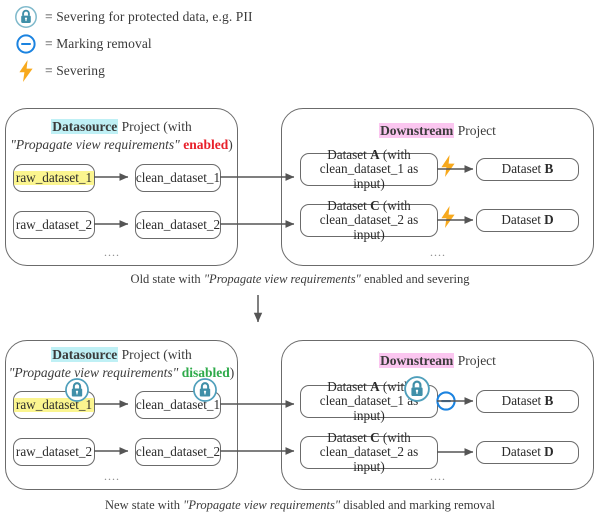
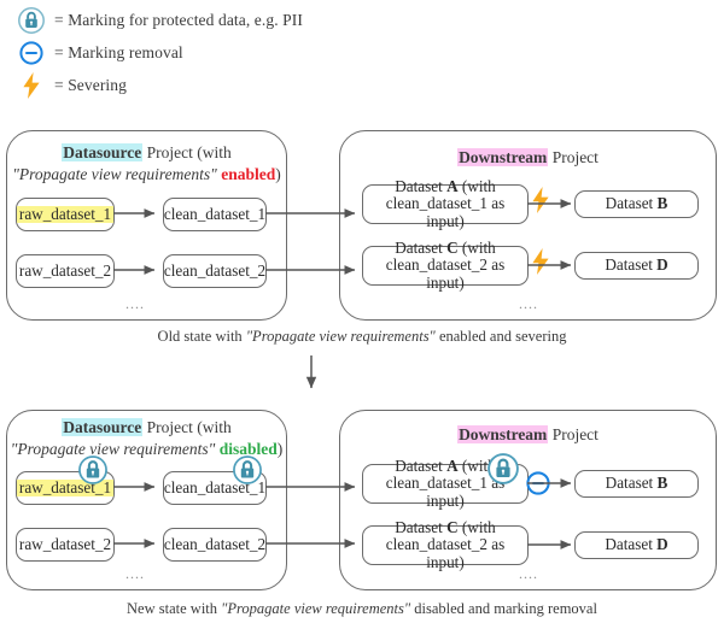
- = Severing for protected data, e.g. PII
+ = Marking for protected data, e.g. PII
  = Marking removal
  = Severing
  Datasource Project (with
  "Propagate view requirements" enabled)
  raw_dataset_1
  clean_dataset_1
  raw_dataset_2
  clean_dataset_2
  ....
  Downstream Project
  Dataset A (with
  clean_dataset_1 as input)
  Dataset B
  Dataset C (with
  clean_dataset_2 as input)
  Dataset D
  ....
  Old state with "Propagate view requirements" enabled and severing
  Datasource Project (with
  "Propagate view requirements" disabled)
  raw_dataset_1
  clean_dataset_1
  raw_dataset_2
  clean_dataset_2
  ....
  Downstream Project
  Dataset A (wit
  clean_dataset_1 a input)
  Dataset B
  Dataset C (with
  clean_dataset_2 as input)
  Dataset D
  ....
  New state with "Propagate view requirements" disabled and marking removal
